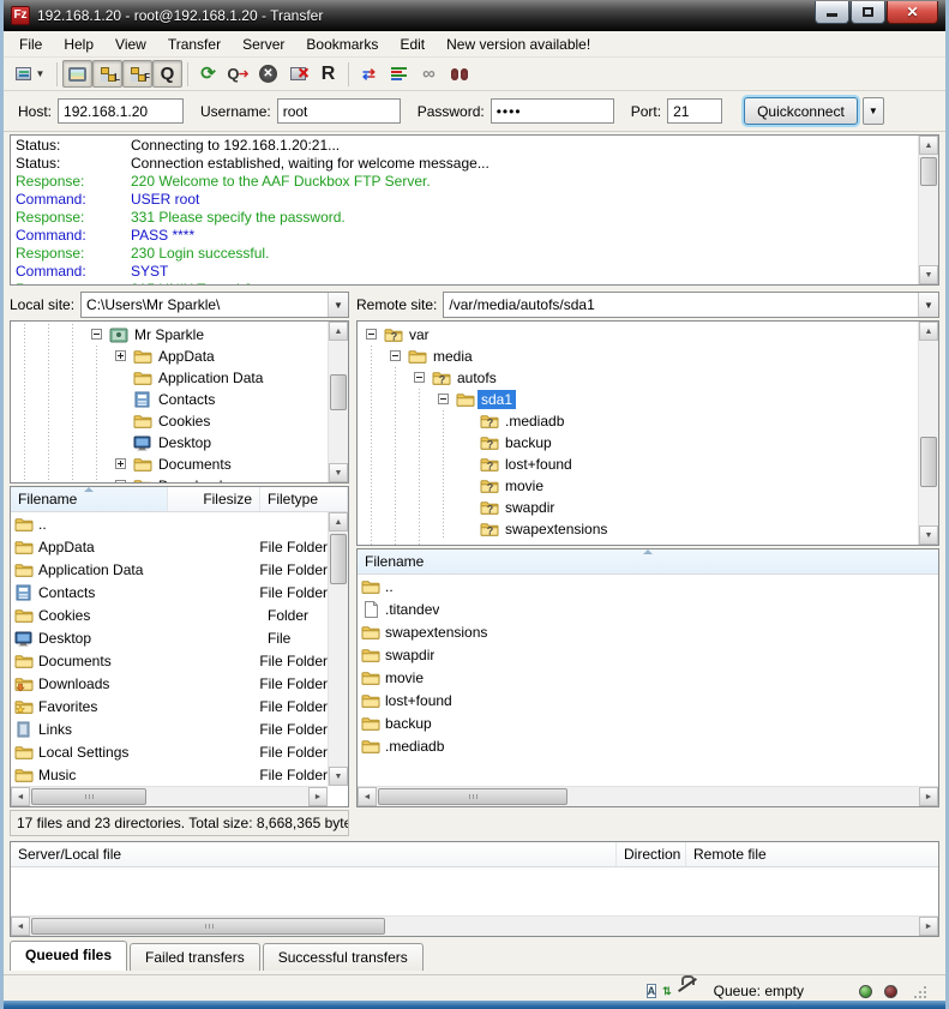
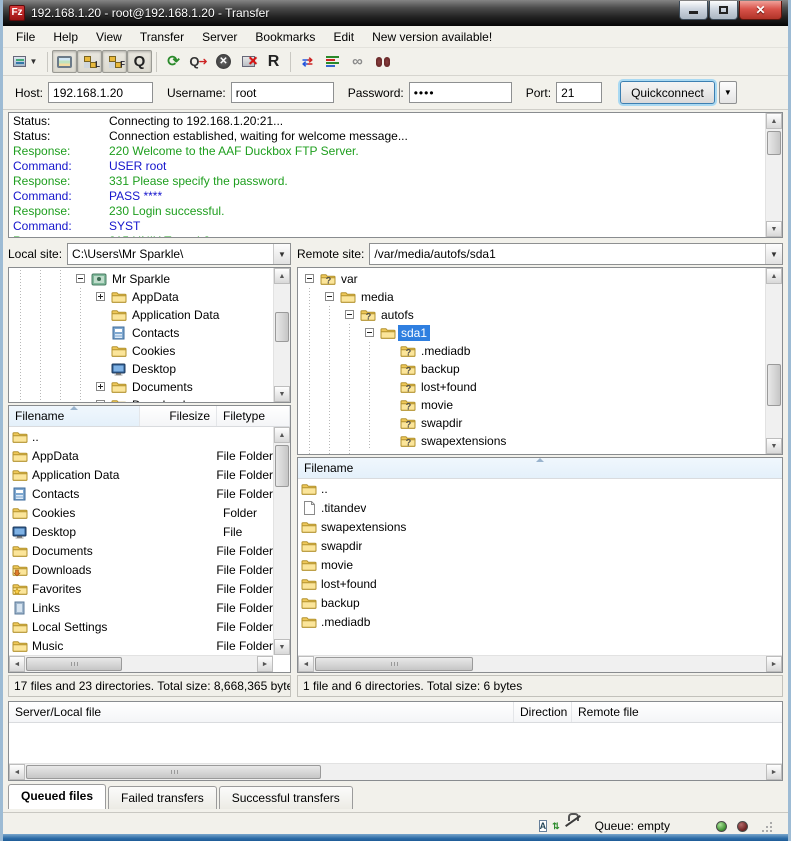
  Fz
  192.168.1.20 - root@192.168.1.20 - Transfer
  ✕
  File
  Help
  View
  Transfer
  Server
  Bookmarks
  Edit
  New version available!
  ▼
  L
  F
  Q
  ⟳
  Q
  ➜
  ✕
  ✕
  R
  ⇄
  ∞
  Host:
  192.168.1.20
  Username:
  root
  Password:
  ••••
  Port:
  21
  Quickconnect
  ▼
  Status: Connecting to 192.168.1.20:21...
  Status: Connection established, waiting for welcome message...
  Response: 220 Welcome to the AAF Duckbox FTP Server.
  Command: USER root
  Response: 331 Please specify the password.
  Command: PASS ****
  Response: 230 Login successful.
  Command: SYST
  Local site:
  C:\Users\Mr Sparkle\
  ▼
  Mr Sparkle
  AppData
  Application Data
  Contacts
  Cookies
  Desktop
  Documents
  Filename
  Filesize
  Filetype
  ..
  AppData
  File Folder
  Application Data
  File Folder
  Contacts
  File Folder
  Cookies
  Folder
  Desktop
  File
  Documents
  File Folder
  Downloads
  File Folder
  Favorites
  File Folder
  Links
  File Folder
  Local Settings
  File Folder
  Music
  File Folder
  17 files and 23 directories. Total size: 8,668,365 byte
  Remote site:
  /var/media/autofs/sda1
  ▼
  ?
  var
  media
  ?
  autofs
  sda1
  ?
  .mediadb
  ?
  backup
  ?
  lost+found
  ?
  movie
  ?
  swapdir
  ?
  swapextensions
  Filename
  ..
  .titandev
  swapextensions
  swapdir
  movie
  lost+found
  backup
  .mediadb
+ 1 file and 6 directories. Total size: 6 bytes
  Server/Local file
  Direction
  Remote file
  Queued files
  Failed transfers
  Successful transfers
  A
  Queue: empty
